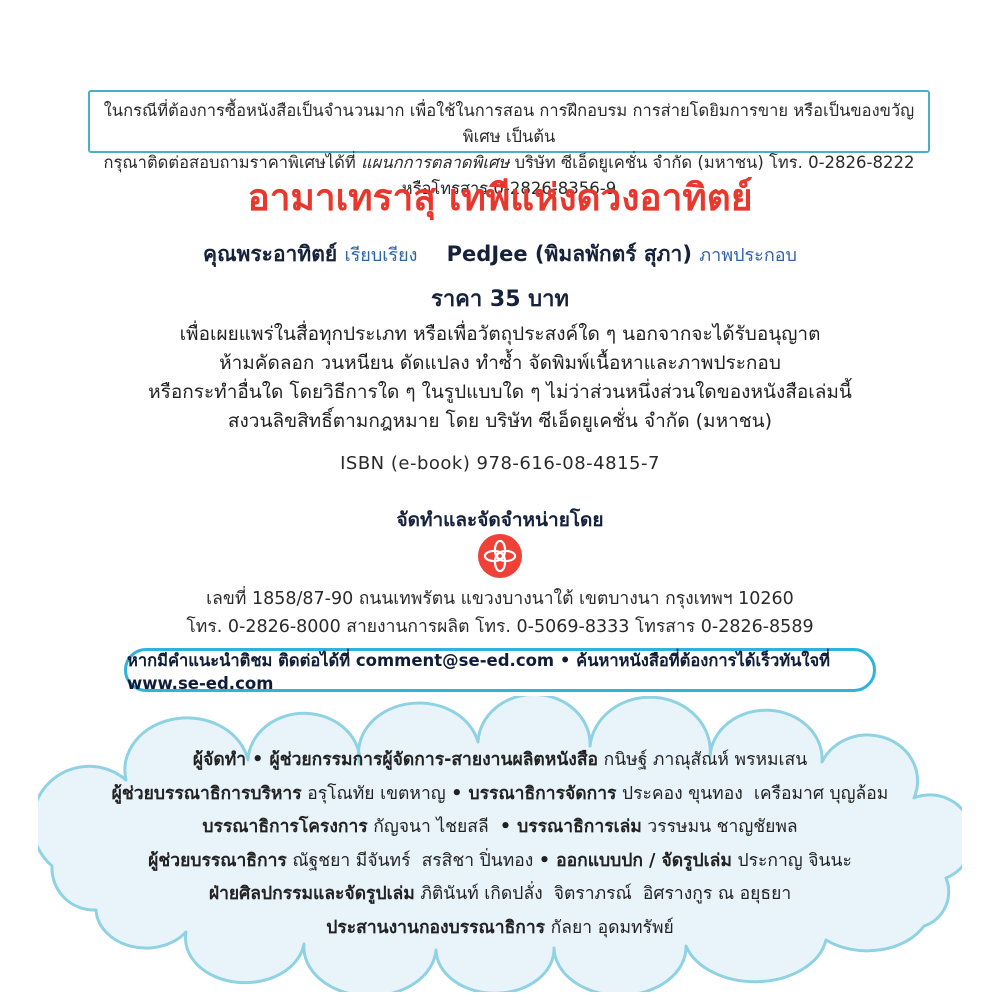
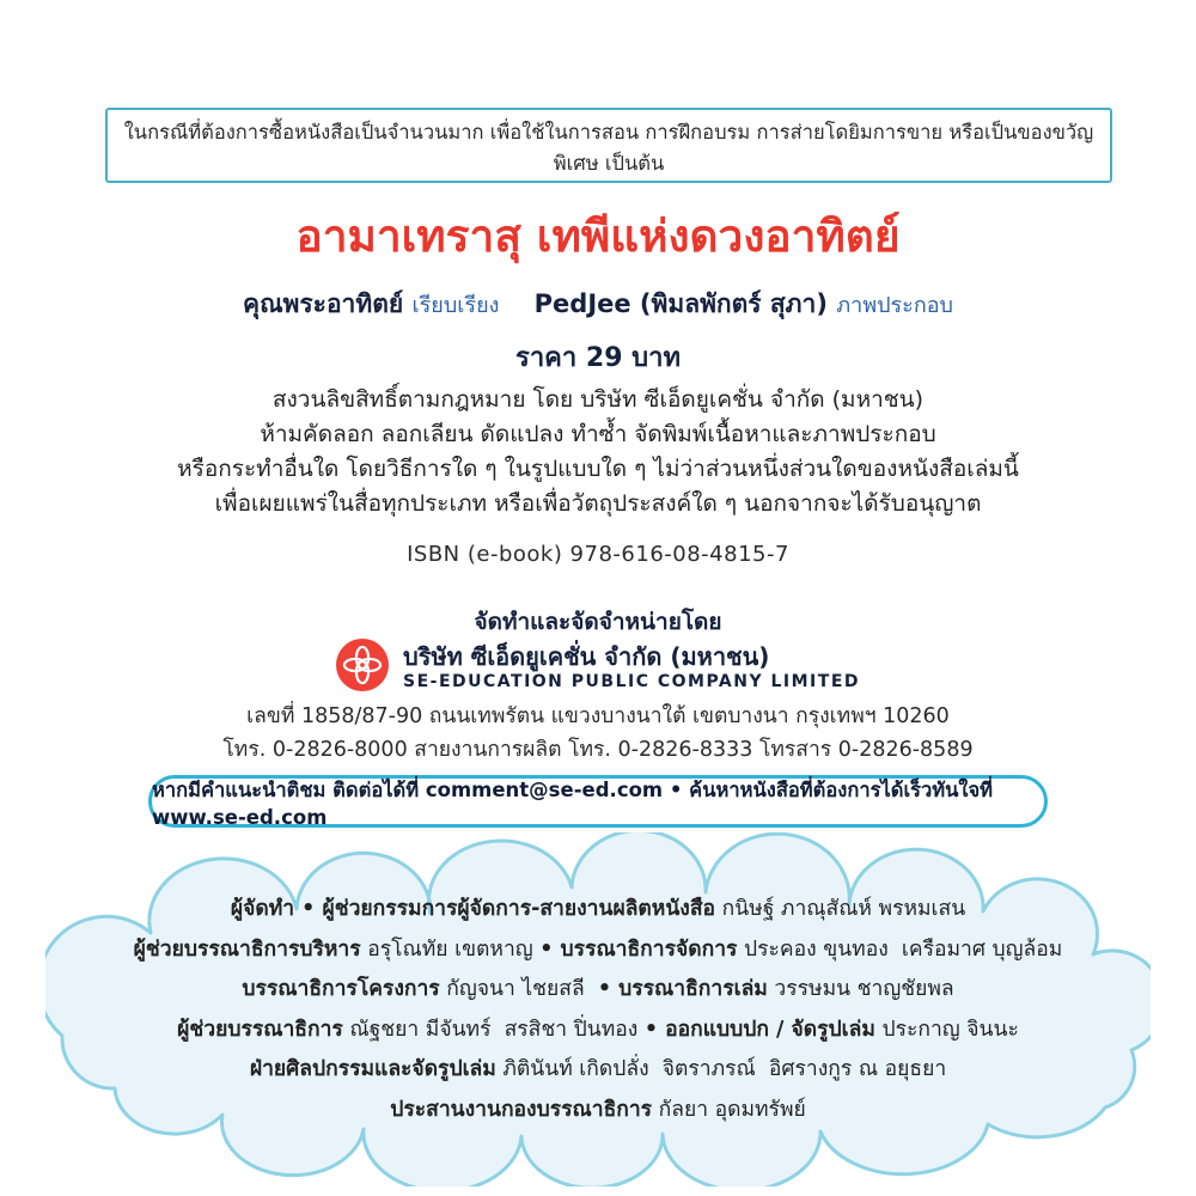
  ในกรณีที่ต้องการซื้อหนังสือเป็นจำนวนมาก เพื่อใช้ในการสอน การฝึกอบรม การส่ายโดยิมการขาย หรือเป็นของขวัญพิเศษ เป็นต้น
- กรุณาติดต่อสอบถามราคาพิเศษได้ที่ แผนกการตลาดพิเศษ บริษัท ซีเอ็ดยูเคชั่น จำกัด (มหาชน) โทร. 0-2826-8222 หรือโทรสาร 0-2826-8356-9
  อามาเทราสุ เทพีแห่งดวงอาทิตย์
  คุณพระอาทิตย์ เรียบเรียง PedJee (พิมลพักตร์ สุภา) ภาพประกอบ
- ราคา 35 บาท
+ ราคา 29 บาท
- เพื่อเผยแพร่ในสื่อทุกประเภท หรือเพื่อวัตถุประสงค์ใด ๆ นอกจากจะได้รับอนุญาต
+ สงวนลิขสิทธิ์ตามกฎหมาย โดย บริษัท ซีเอ็ดยูเคชั่น จำกัด (มหาชน)
- ห้ามคัดลอก วนหนียน ดัดแปลง ทำซ้ำ จัดพิมพ์เนื้อหาและภาพประกอบ
+ ห้ามคัดลอก ลอกเลียน ดัดแปลง ทำซ้ำ จัดพิมพ์เนื้อหาและภาพประกอบ
  หรือกระทำอื่นใด โดยวิธีการใด ๆ ในรูปแบบใด ๆ ไม่ว่าส่วนหนึ่งส่วนใดของหนังสือเล่มนี้
- สงวนลิขสิทธิ์ตามกฎหมาย โดย บริษัท ซีเอ็ดยูเคชั่น จำกัด (มหาชน)
+ เพื่อเผยแพร่ในสื่อทุกประเภท หรือเพื่อวัตถุประสงค์ใด ๆ นอกจากจะได้รับอนุญาต
  ISBN (e-book) 978-616-08-4815-7
  จัดทำและจัดจำหน่ายโดย
+ บริษัท ซีเอ็ดยูเคชั่น จำกัด (มหาชน)
+ SE-EDUCATION PUBLIC COMPANY LIMITED
  เลขที่ 1858/87-90 ถนนเทพรัตน แขวงบางนาใต้ เขตบางนา กรุงเทพฯ 10260
- โทร. 0-2826-8000 สายงานการผลิต โทร. 0-5069-8333 โทรสาร 0-2826-8589
+ โทร. 0-2826-8000 สายงานการผลิต โทร. 0-2826-8333 โทรสาร 0-2826-8589
  หากมีคำแนะนำติชม ติดต่อได้ที่ comment@se-ed.com • ค้นหาหนังสือที่ต้องการได้เร็วทันใจที่ www.se-ed.com
  ผู้จัดทำ • ผู้ช่วยกรรมการผู้จัดการ-สายงานผลิตหนังสือ กนิษฐ์ ภาณุสัณห์ พรหมเสน
  ผู้ช่วยบรรณาธิการบริหาร อรุโณทัย เขตหาญ • บรรณาธิการจัดการ ประคอง ขุนทอง เครือมาศ บุญล้อม
  บรรณาธิการโครงการ กัญจนา ไชยสลี • บรรณาธิการเล่ม วรรษมน ชาญชัยพล
  ผู้ช่วยบรรณาธิการ ณัฐชยา มีจันทร์ สรสิชา ปิ่นทอง • ออกแบบปก / จัดรูปเล่ม ประกาญ จินนะ
  ฝ่ายศิลปกรรมและจัดรูปเล่ม ภิตินันท์ เกิดปลั่ง จิตราภรณ์ อิศรางกูร ณ อยุธยา
  ประสานงานกองบรรณาธิการ กัลยา อุดมทรัพย์
